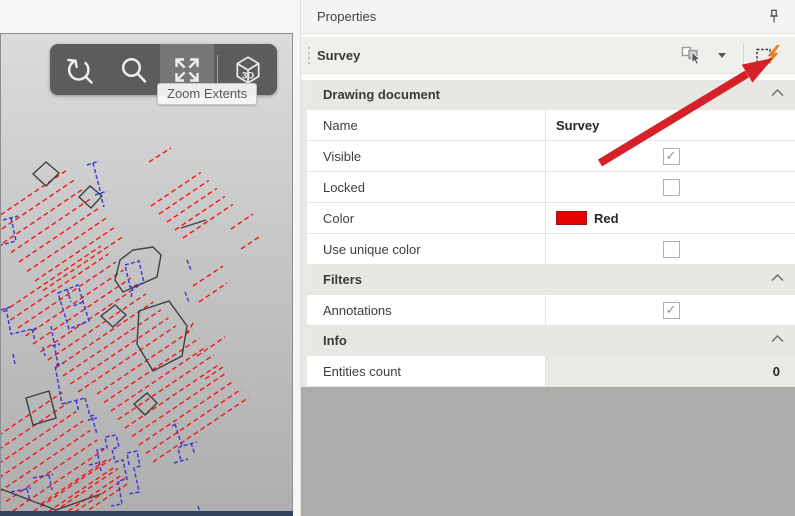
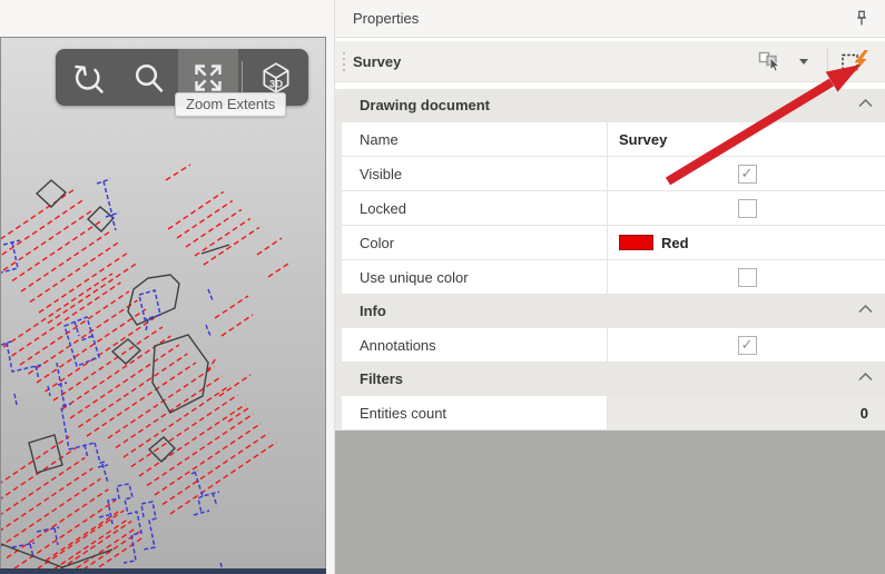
  3D
  Zoom Extents
  Properties
  Survey
  Drawing document
  Name
  Survey
  Visible
  Locked
  Color
  Red
  Use unique color
- Filters
+ Info
  Annotations
- Info
+ Filters
  Entities count
  0
